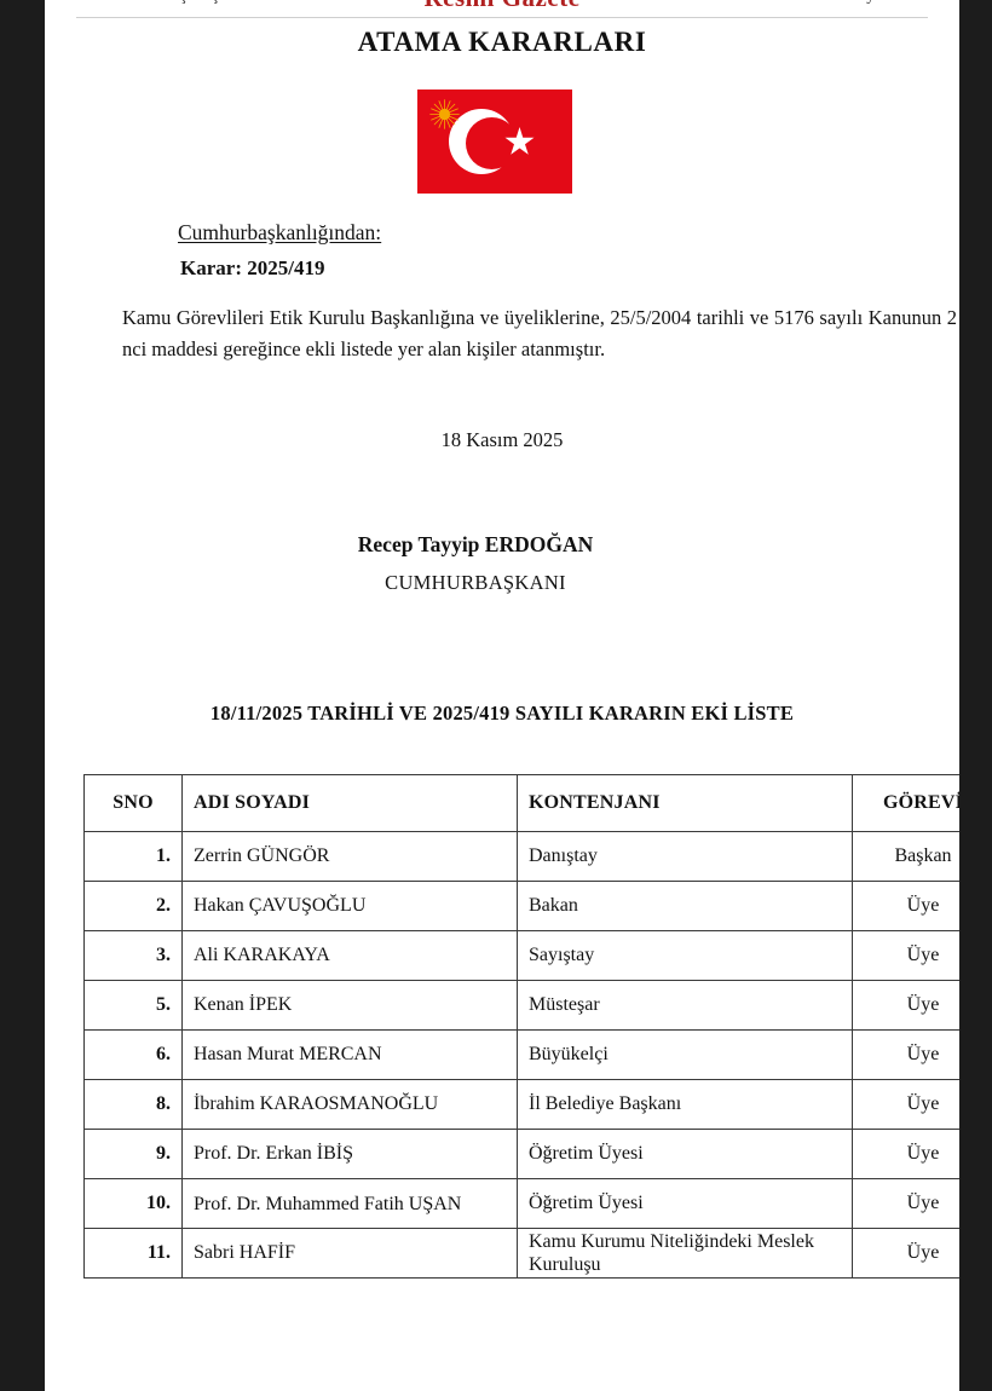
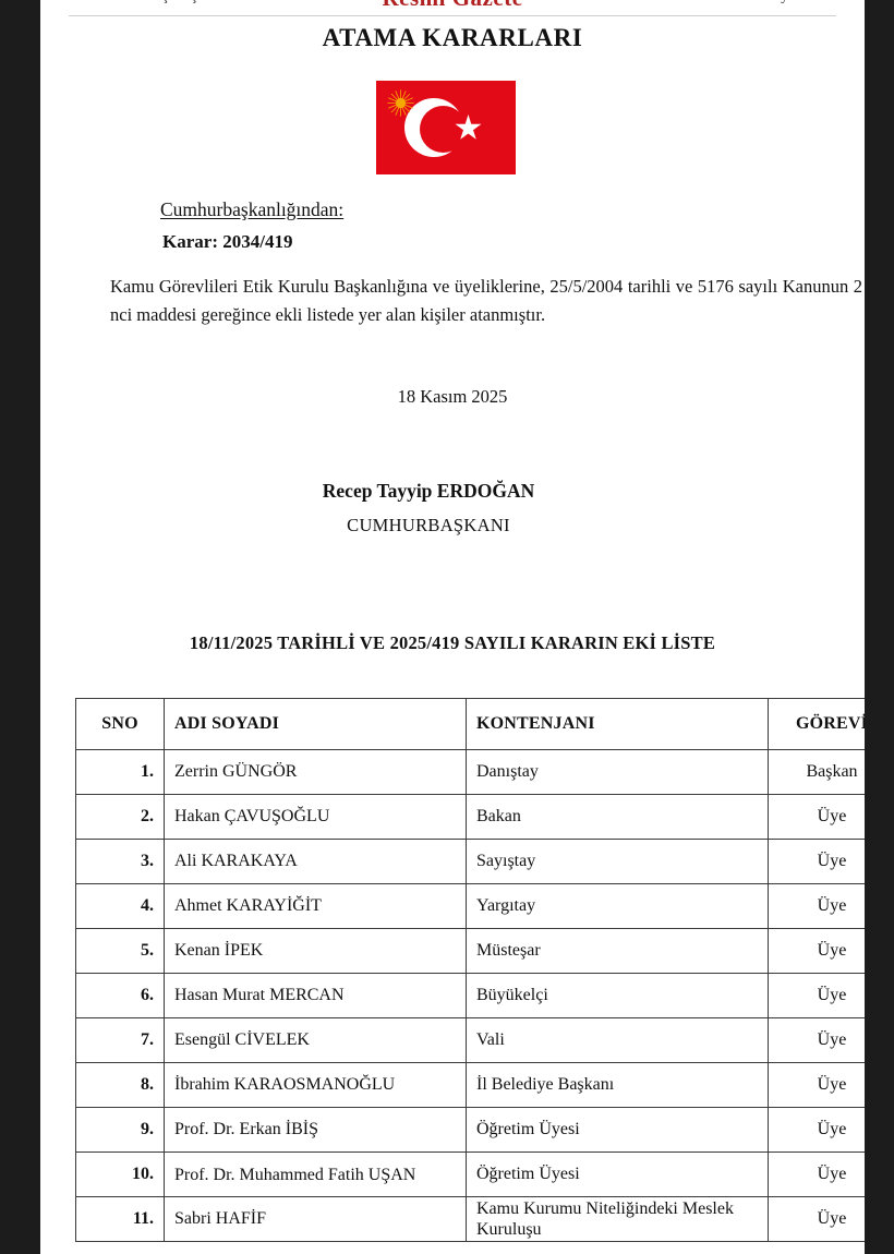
  ATAMA KARARLARI
  Cumhurbaşkanlığından:
- Karar: 2025/419
+ Karar: 2034/419
  Kamu Görevlileri Etik Kurulu Başkanlığına ve üyeliklerine, 25/5/2004 tarihli ve 5176 sayılı Kanunun 2 nci maddesi gereğince ekli listede yer alan kişiler atanmıştır.
  18 Kasım 2025
  Recep Tayyip ERDOĞAN
  CUMHURBAŞKANI
  18/11/2025 TARİHLİ VE 2025/419 SAYILI KARARIN EKİ LİSTE
  SNO	ADI SOYADI	KONTENJANI	GÖREVİ
  1.	Zerrin GÜNGÖR	Danıştay	Başkan
  2.	Hakan ÇAVUŞOĞLU	Bakan	Üye
  3.	Ali KARAKAYA	Sayıştay	Üye
+ 4.	Ahmet KARAYİĞİT	Yargıtay	Üye
  5.	Kenan İPEK	Müsteşar	Üye
  6.	Hasan Murat MERCAN	Büyükelçi	Üye
+ 7.	Esengül CİVELEK	Vali	Üye
  8.	İbrahim KARAOSMANOĞLU	İl Belediye Başkanı	Üye
  9.	Prof. Dr. Erkan İBİŞ	Öğretim Üyesi	Üye
  10.	Prof. Dr. Muhammed Fatih UŞAN	Öğretim Üyesi	Üye
  11.	Sabri HAFİF	Kamu Kurumu Niteliğindeki Meslek Kuruluşu	Üye
